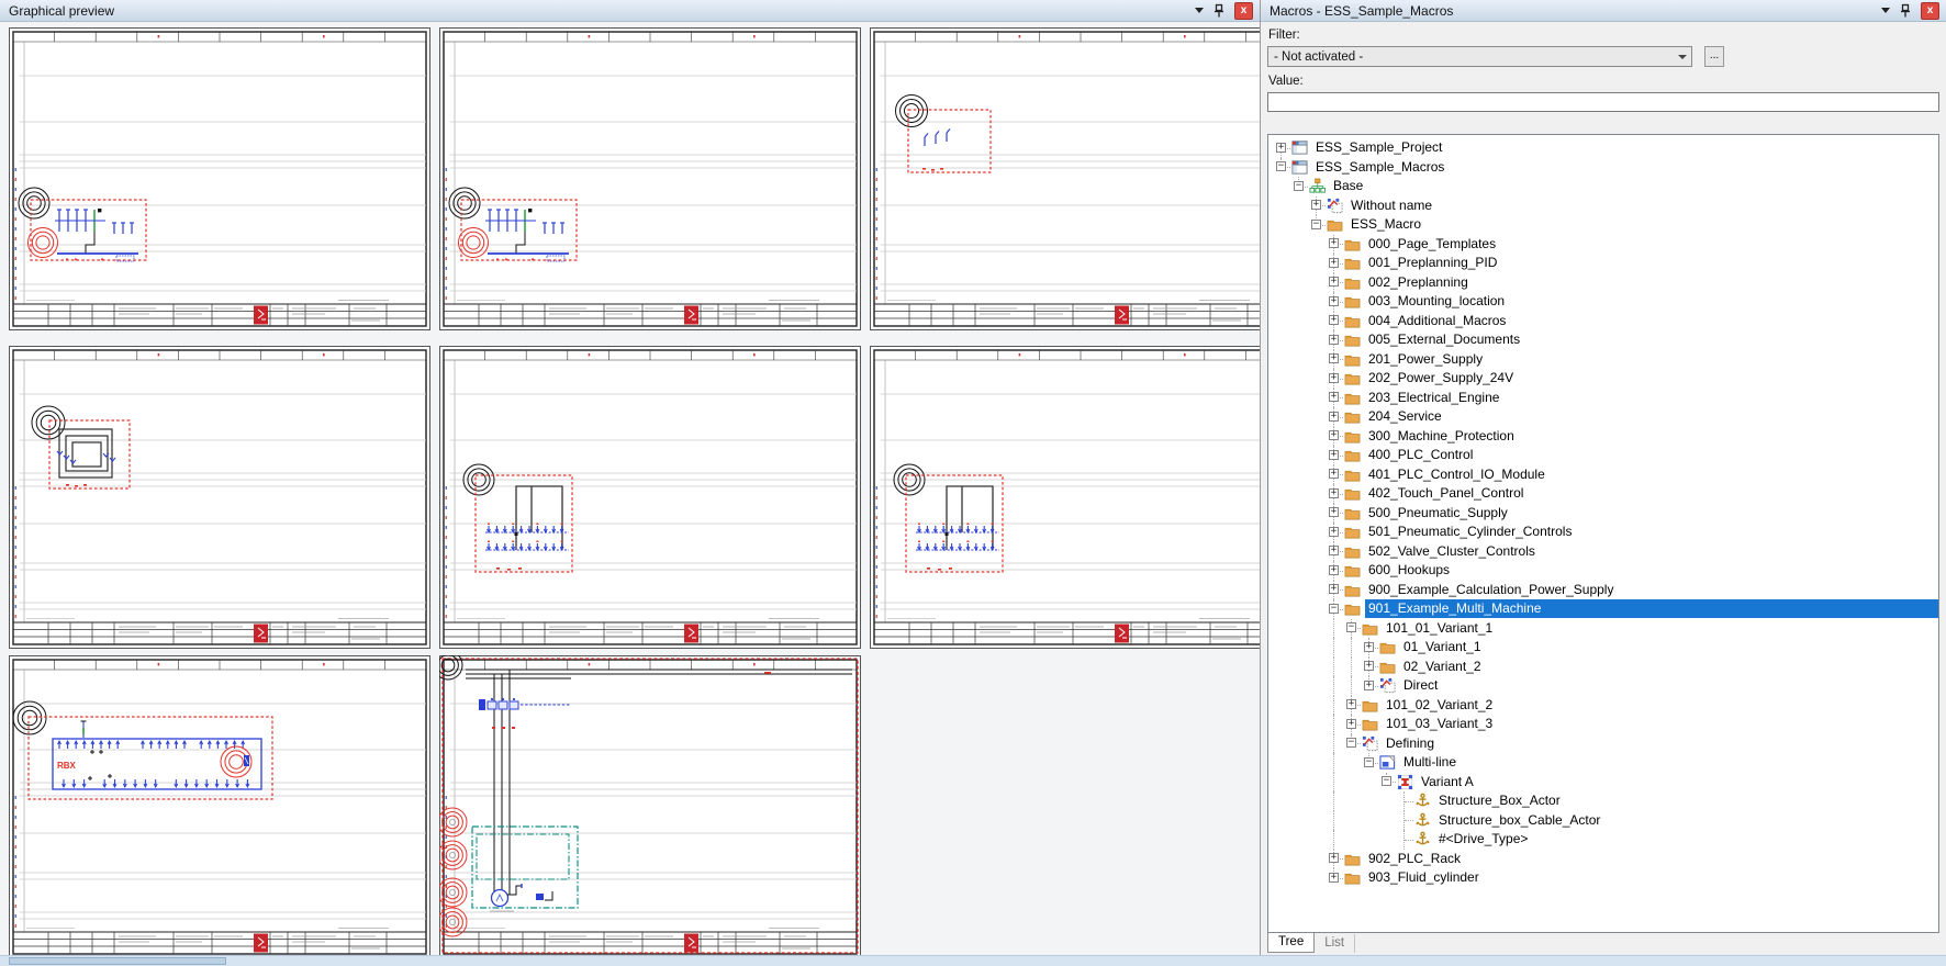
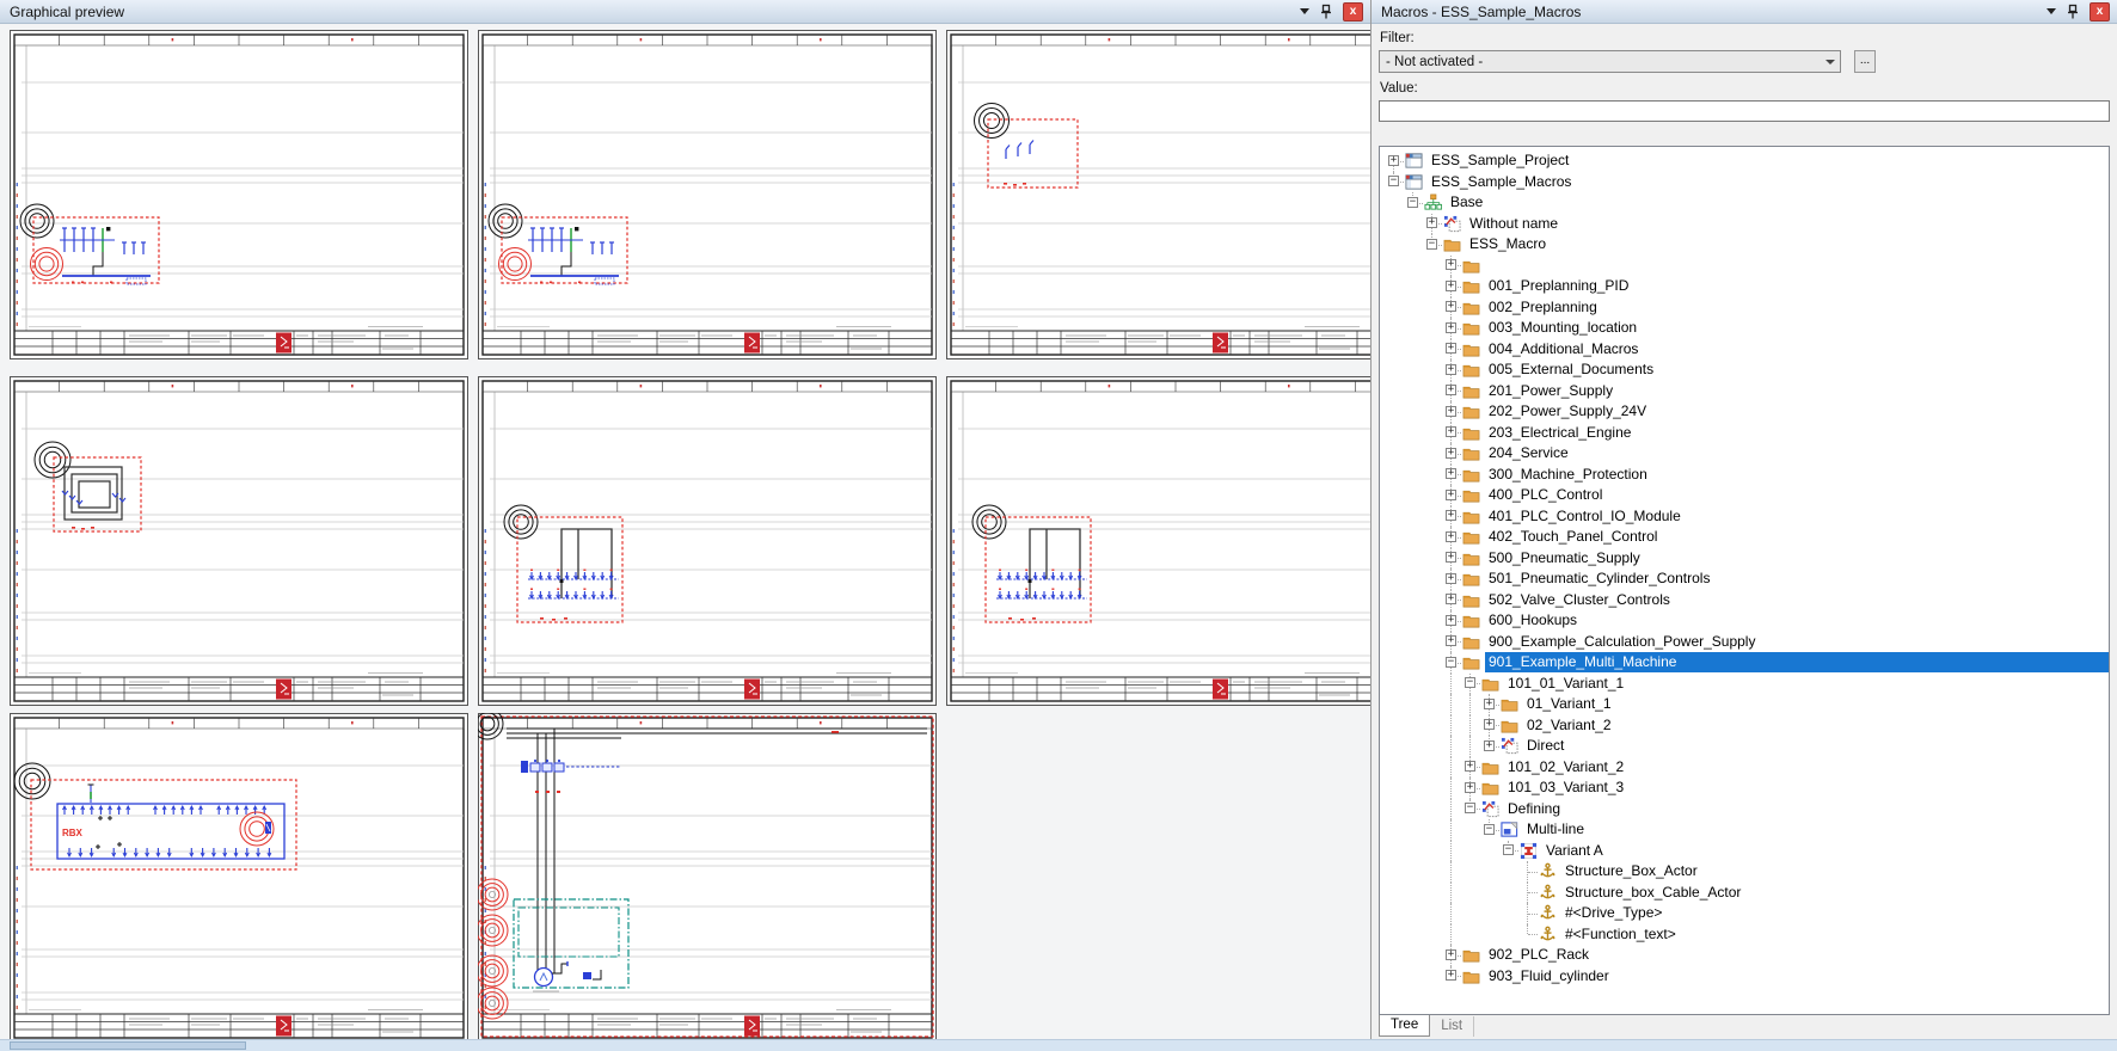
  Graphical preview
  x
  RBX
  Macros - ESS_Sample_Macros
  x
  Filter:
  - Not activated -
  ...
  Value:
  +
  ESS_Sample_Project
  −
  ESS_Sample_Macros
  −
  Base
  +
  Without name
  −
  ESS_Macro
  +
- 000_Page_Templates
  +
  001_Preplanning_PID
  +
  002_Preplanning
  +
  003_Mounting_location
  +
  004_Additional_Macros
  +
  005_External_Documents
  +
  201_Power_Supply
  +
  202_Power_Supply_24V
  +
  203_Electrical_Engine
  +
  204_Service
  +
  300_Machine_Protection
  +
  400_PLC_Control
  +
  401_PLC_Control_IO_Module
  +
  402_Touch_Panel_Control
  +
  500_Pneumatic_Supply
  +
  501_Pneumatic_Cylinder_Controls
  +
  502_Valve_Cluster_Controls
  +
  600_Hookups
  +
  900_Example_Calculation_Power_Supply
  −
  901_Example_Multi_Machine
  −
  101_01_Variant_1
  +
  01_Variant_1
  +
  02_Variant_2
  +
  Direct
  +
  101_02_Variant_2
  +
  101_03_Variant_3
  −
  Defining
  −
  Multi-line
  −
  Variant A
  Structure_Box_Actor
  Structure_box_Cable_Actor
  #<Drive_Type>
+ #<Function_text>
  +
  902_PLC_Rack
  +
  903_Fluid_cylinder
  Tree
  List
